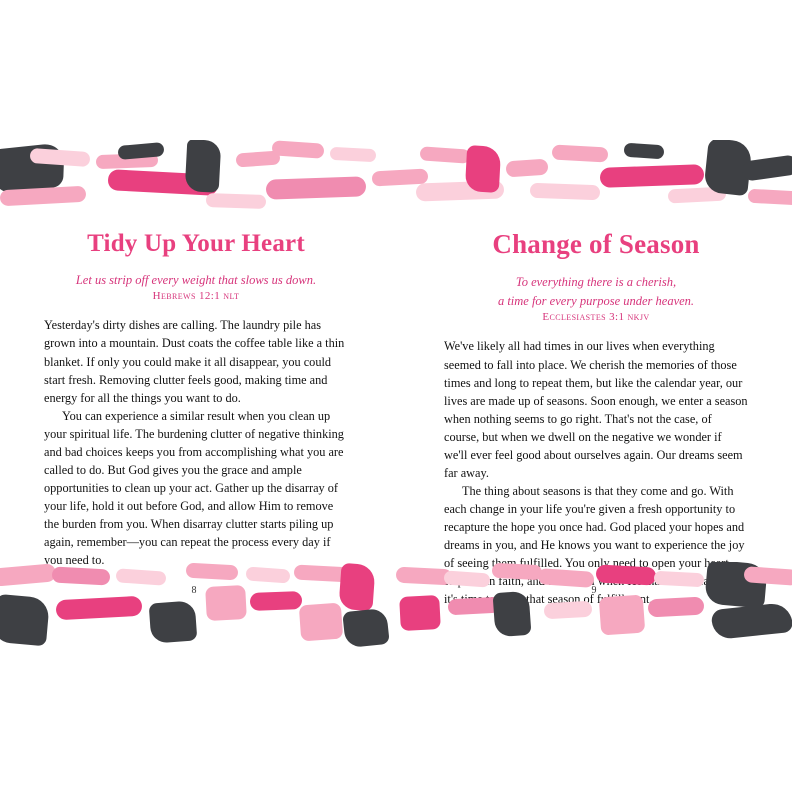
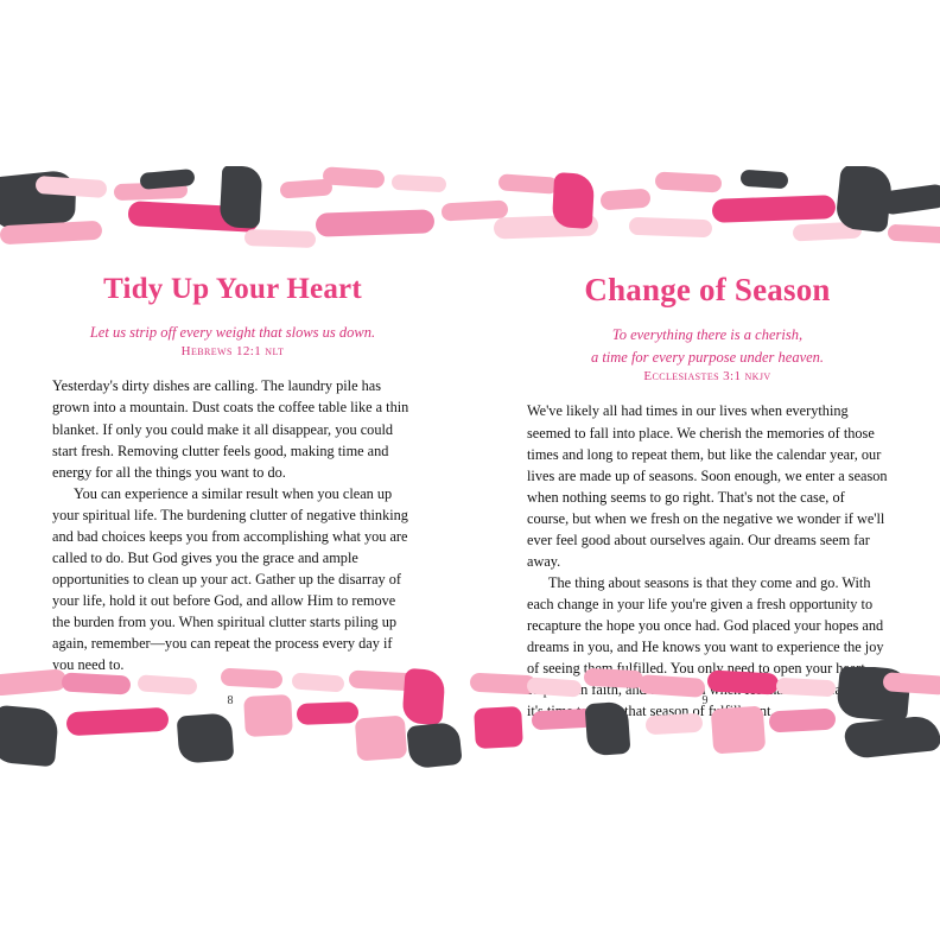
  Tidy Up Your Heart
  Let us strip off every weight that slows us down.
  Hebrews 12:1 nlt
  Yesterday's dirty dishes are calling. The laundry pile has grown into a mountain. Dust coats the coffee table like a thin blanket. If only you could make it all disappear, you could start fresh. Removing clutter feels good, making time and energy for all the things you want to do.
- You can experience a similar result when you clean up your spiritual life. The burdening clutter of negative thinking and bad choices keeps you from accomplishing what you are called to do. But God gives you the grace and ample opportunities to clean up your act. Gather up the disarray of your life, hold it out before God, and allow Him to remove the burden from you. When disarray clutter starts piling up again, remember—you can repeat the process every day if you need to.
+ You can experience a similar result when you clean up your spiritual life. The burdening clutter of negative thinking and bad choices keeps you from accomplishing what you are called to do. But God gives you the grace and ample opportunities to clean up your act. Gather up the disarray of your life, hold it out before God, and allow Him to remove the burden from you. When spiritual clutter starts piling up again, remember—you can repeat the process every day if you need to.
  8
  Change of Season
  To everything there is a cherish,
  a time for every purpose under heaven.
  Ecclesiastes 3:1 nkjv
- We've likely all had times in our lives when everything seemed to fall into place. We cherish the memories of those times and long to repeat them, but like the calendar year, our lives are made up of seasons. Soon enough, we enter a season when nothing seems to go right. That's not the case, of course, but when we dwell on the negative we wonder if we'll ever feel good about ourselves again. Our dreams seem far away.
+ We've likely all had times in our lives when everything seemed to fall into place. We cherish the memories of those times and long to repeat them, but like the calendar year, our lives are made up of seasons. Soon enough, we enter a season when nothing seems to go right. That's not the case, of course, but when we fresh on the negative we wonder if we'll ever feel good about ourselves again. Our dreams seem far away.
  The thing about seasons is that they come and go. With each change in your life you're given a fresh opportunity to recapture the hope you once had. God placed your hopes and dreams in you, and He knows you want to experience the joy of seeing t fulfilled. You only need to open your h n faith, an it that season of fnt.
  9
